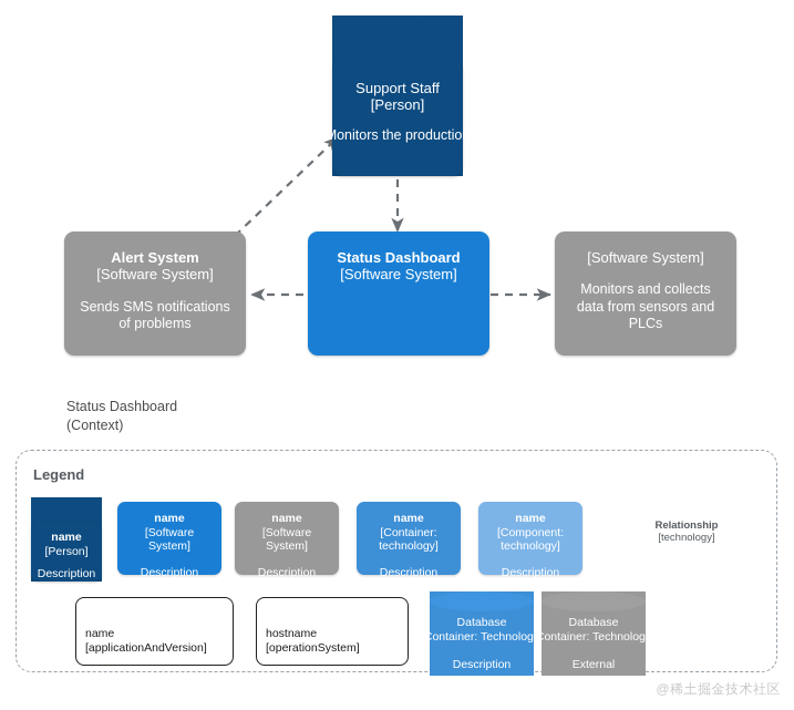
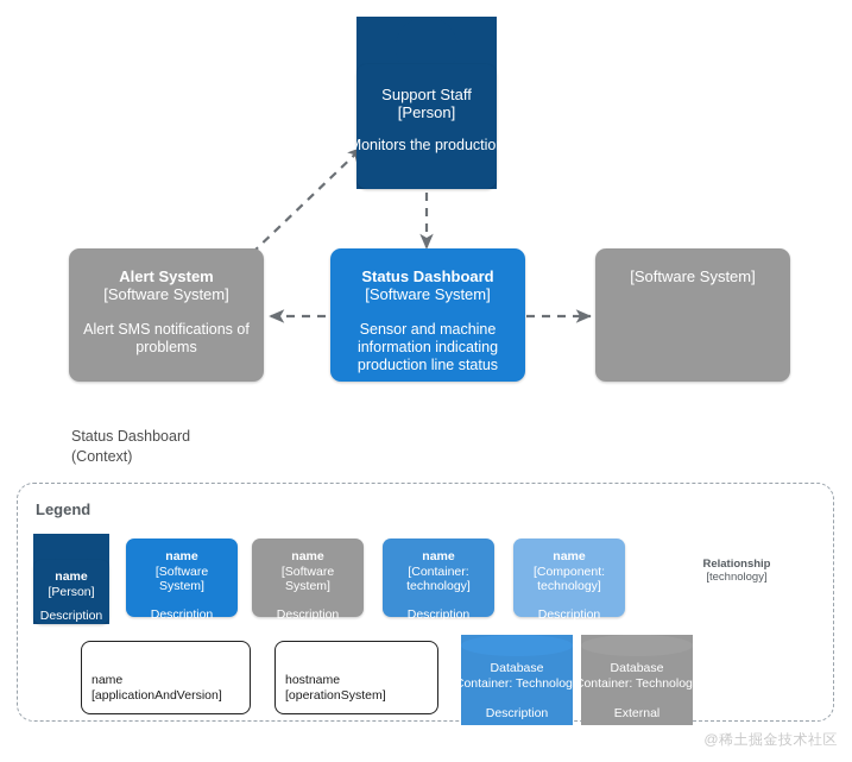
  Support Staff
  [Person]
  Monitors the production
  Alert System
  [Software System]
- Sends SMS notifications of problems
+ Alert SMS notifications of problems
  Status Dashboard
  [Software System]
+ Sensor and machine information indicating production line status
  [Software System]
- Monitors and collects data from sensors and PLCs
  Status Dashboard
  (Context)
  Legend
  name
  [Person]
  Description
  name
  [Software System]
  Description
  name
  [Software System]
  Description
  name
  [Container:
  technology]
  Description
  name
  [Component:
  technology]
  Description
  Relationship
  [technology]
  name
  [applicationAndVersion]
  hostname
  [operationSystem]
  Database
  Container: Technology
  Description
  Database
  Container: Technology
  External
  @稀土掘金技术社区
